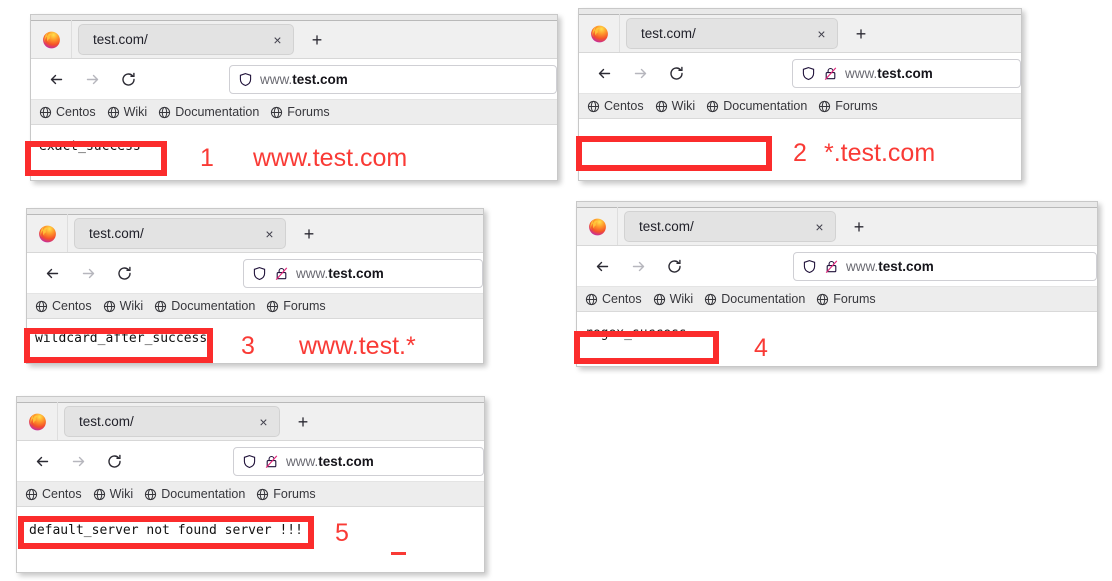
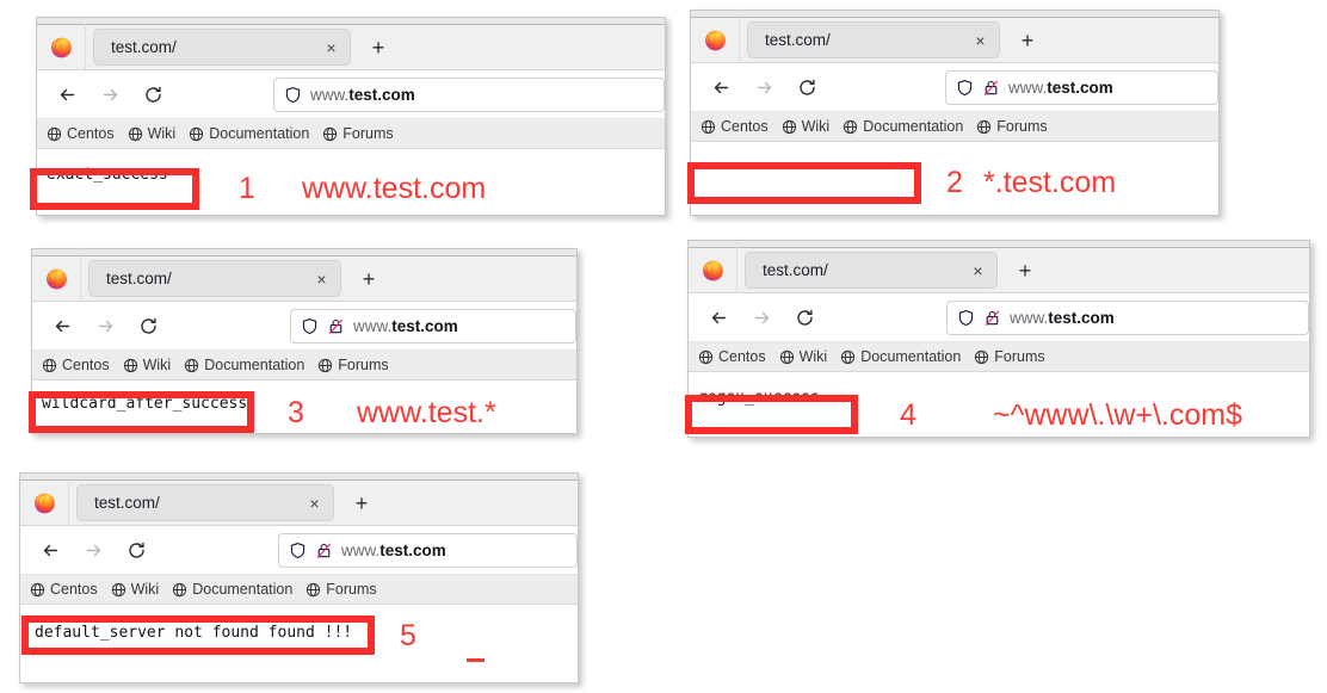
  test.com/
  ×
  +
  www.test.com
  Centos
  Wiki
  Documentation
  Forums
  exact_success
  1
  www.test.com
  test.com/
  ×
  +
  www.test.com
  Centos
  Wiki
  Documentation
  Forums
  2
  *.test.com
  test.com/
  ×
  +
  www.test.com
  Centos
  Wiki
  Documentation
  Forums
  wildcard_after_success
  3
  www.test.*
  test.com/
  ×
  +
  www.test.com
  Centos
  Wiki
  Documentation
  Forums
  regex_success
  4
+ ~^www\.\w+\.com$
  test.com/
  ×
  +
  www.test.com
  Centos
  Wiki
  Documentation
  Forums
- default_server not found server !!!
+ default_server not found found !!!
  5
